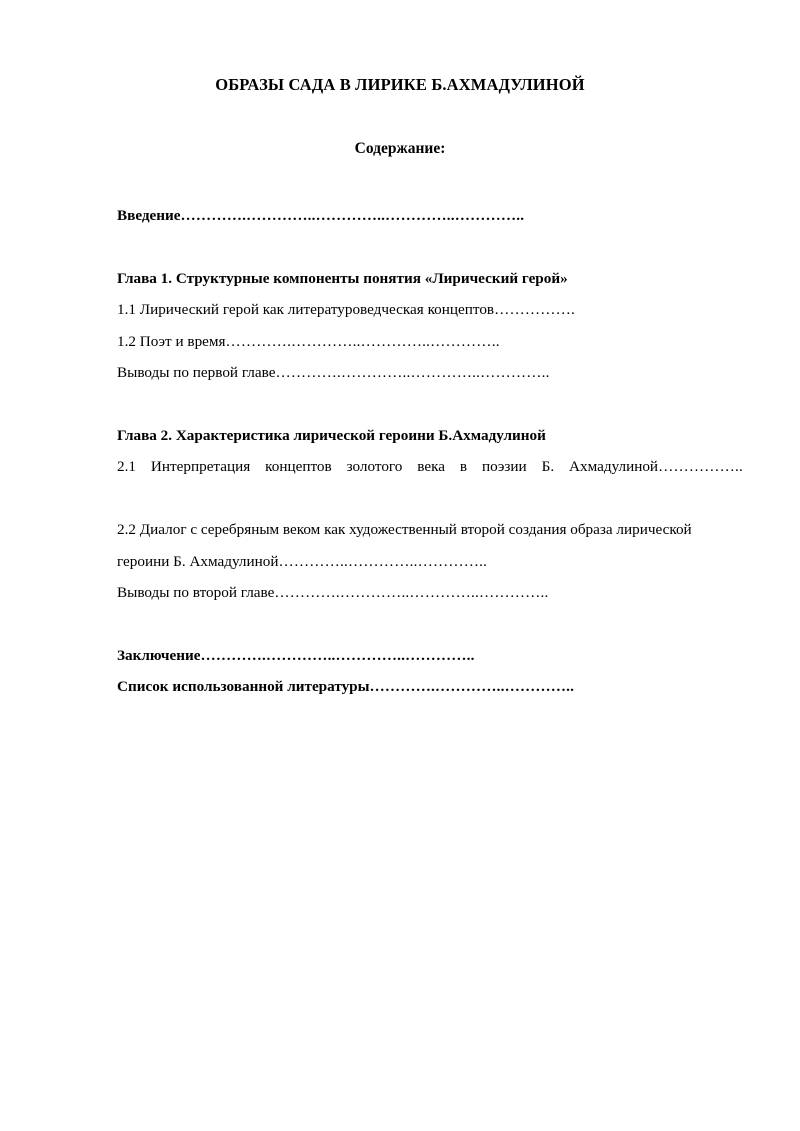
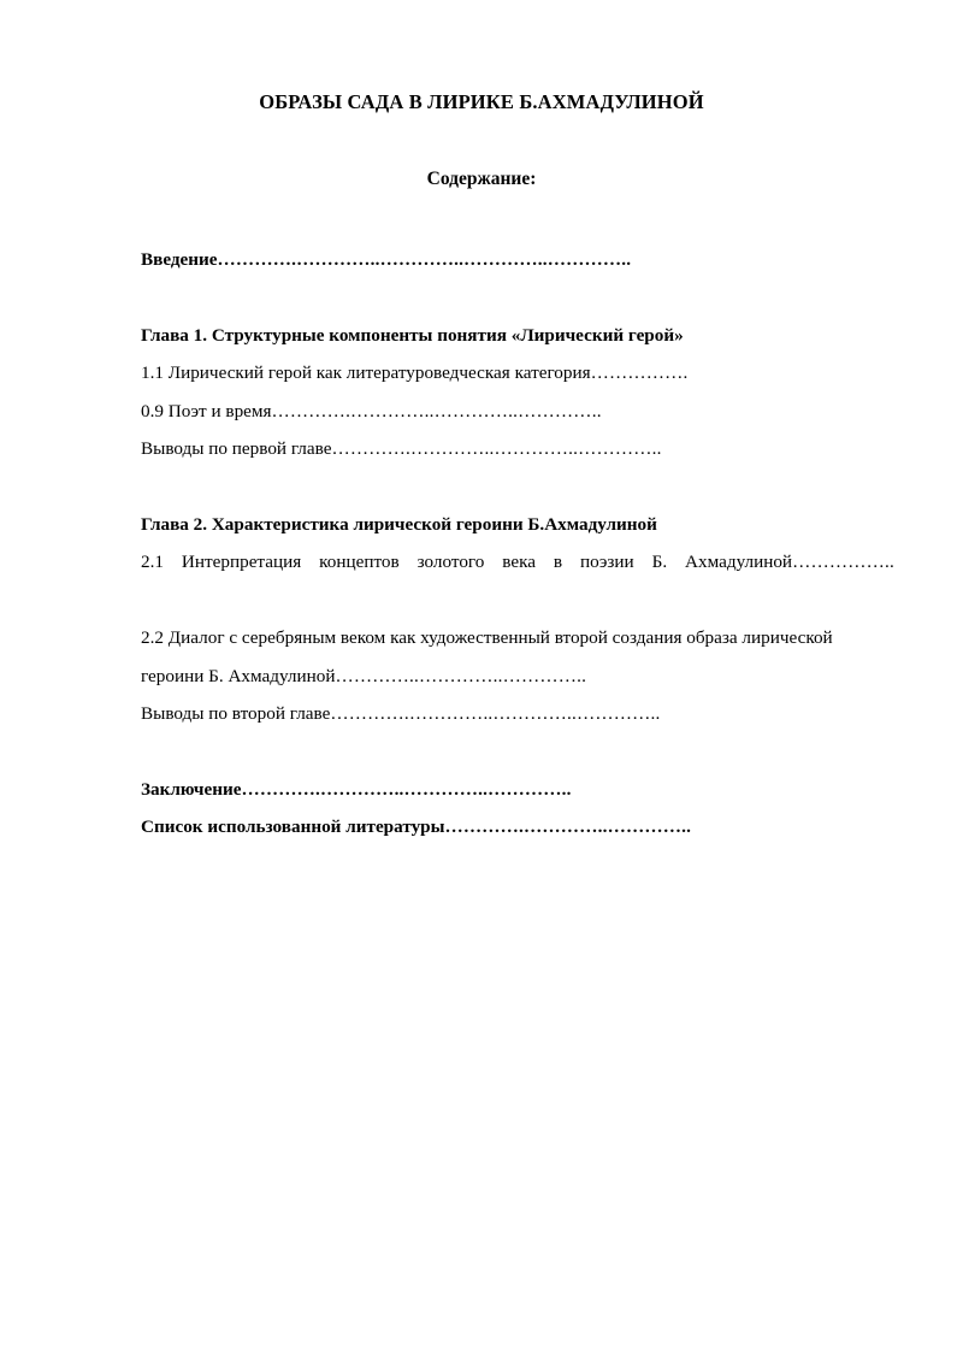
  ОБРАЗЫ САДА В ЛИРИКЕ Б.АХМАДУЛИНОЙ
  Содержание:
  Введение………….…………..…………..…………..…………..
  Глава 1. Структурные компоненты понятия «Лирический герой»
- 1.1 Лирический герой как литературоведческая концептов…………….
+ 1.1 Лирический герой как литературоведческая категория…………….
- 1.2 Поэт и время………….…………..…………..…………..
+ 0.9 Поэт и время………….…………..…………..…………..
  Выводы по первой главе………….…………..…………..…………..
  Глава 2. Характеристика лирической героини Б.Ахмадулиной
  2.1 Интерпретация концептов золотого века в поэзии Б. Ахмадулиной……………..
  2.2 Диалог с серебряным веком как художественный второй создания образа лирической героини Б. Ахмадулиной…………..…………..…………..
  Выводы по второй главе………….…………..…………..…………..
  Заключение………….…………..…………..…………..
  Список использованной литературы………….…………..…………..
